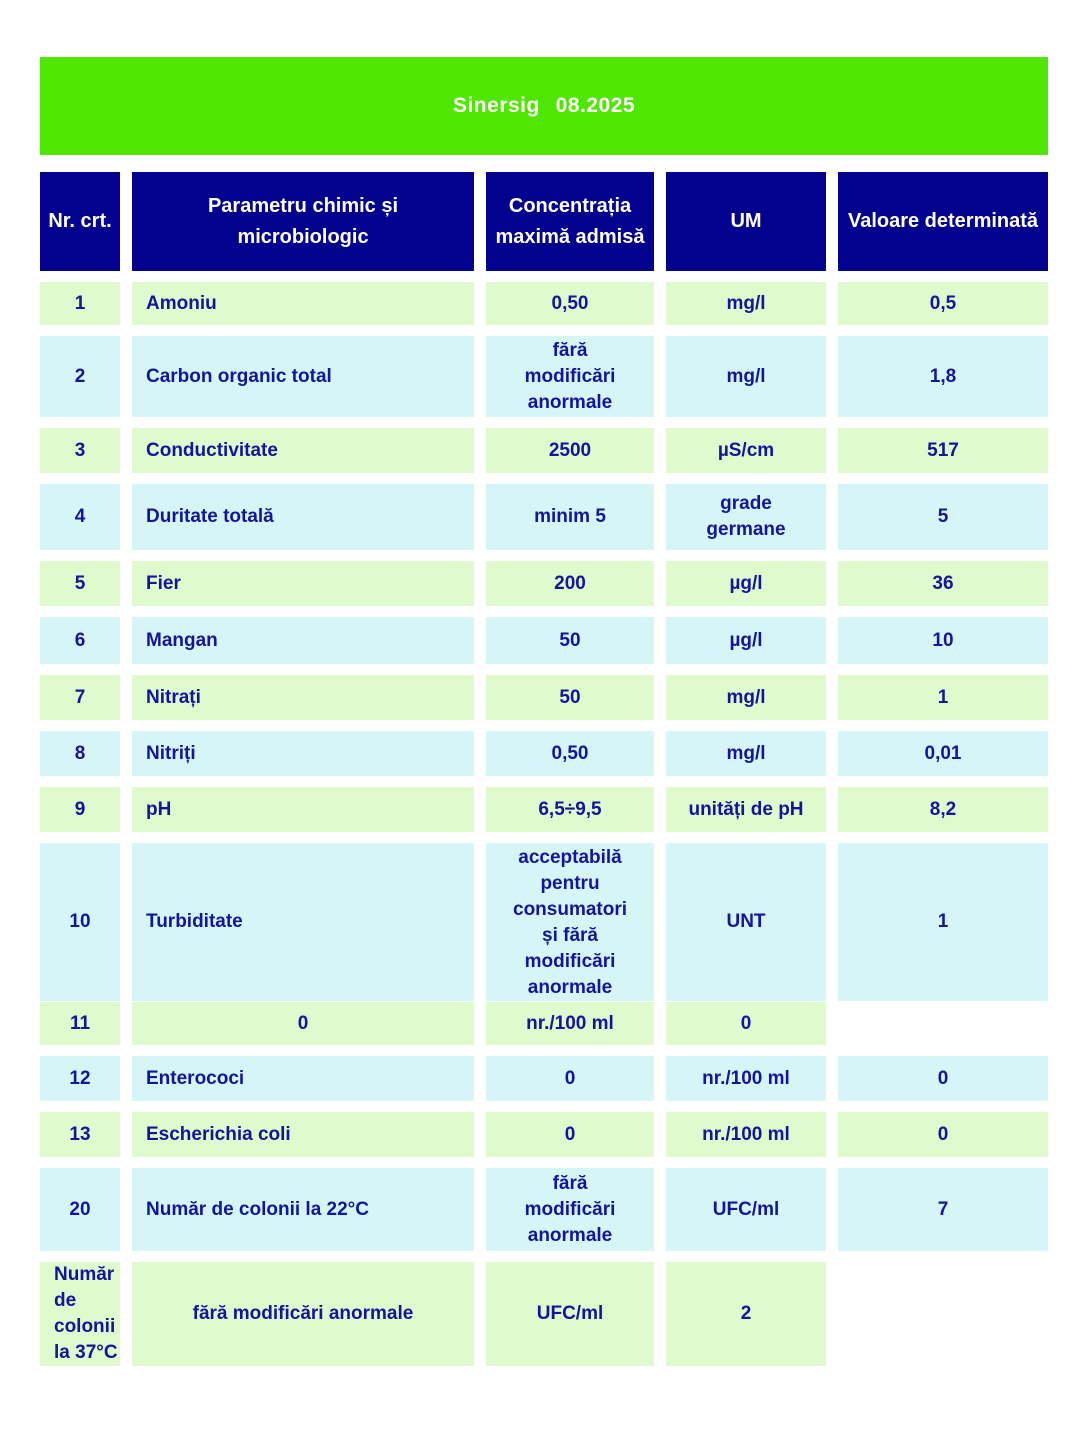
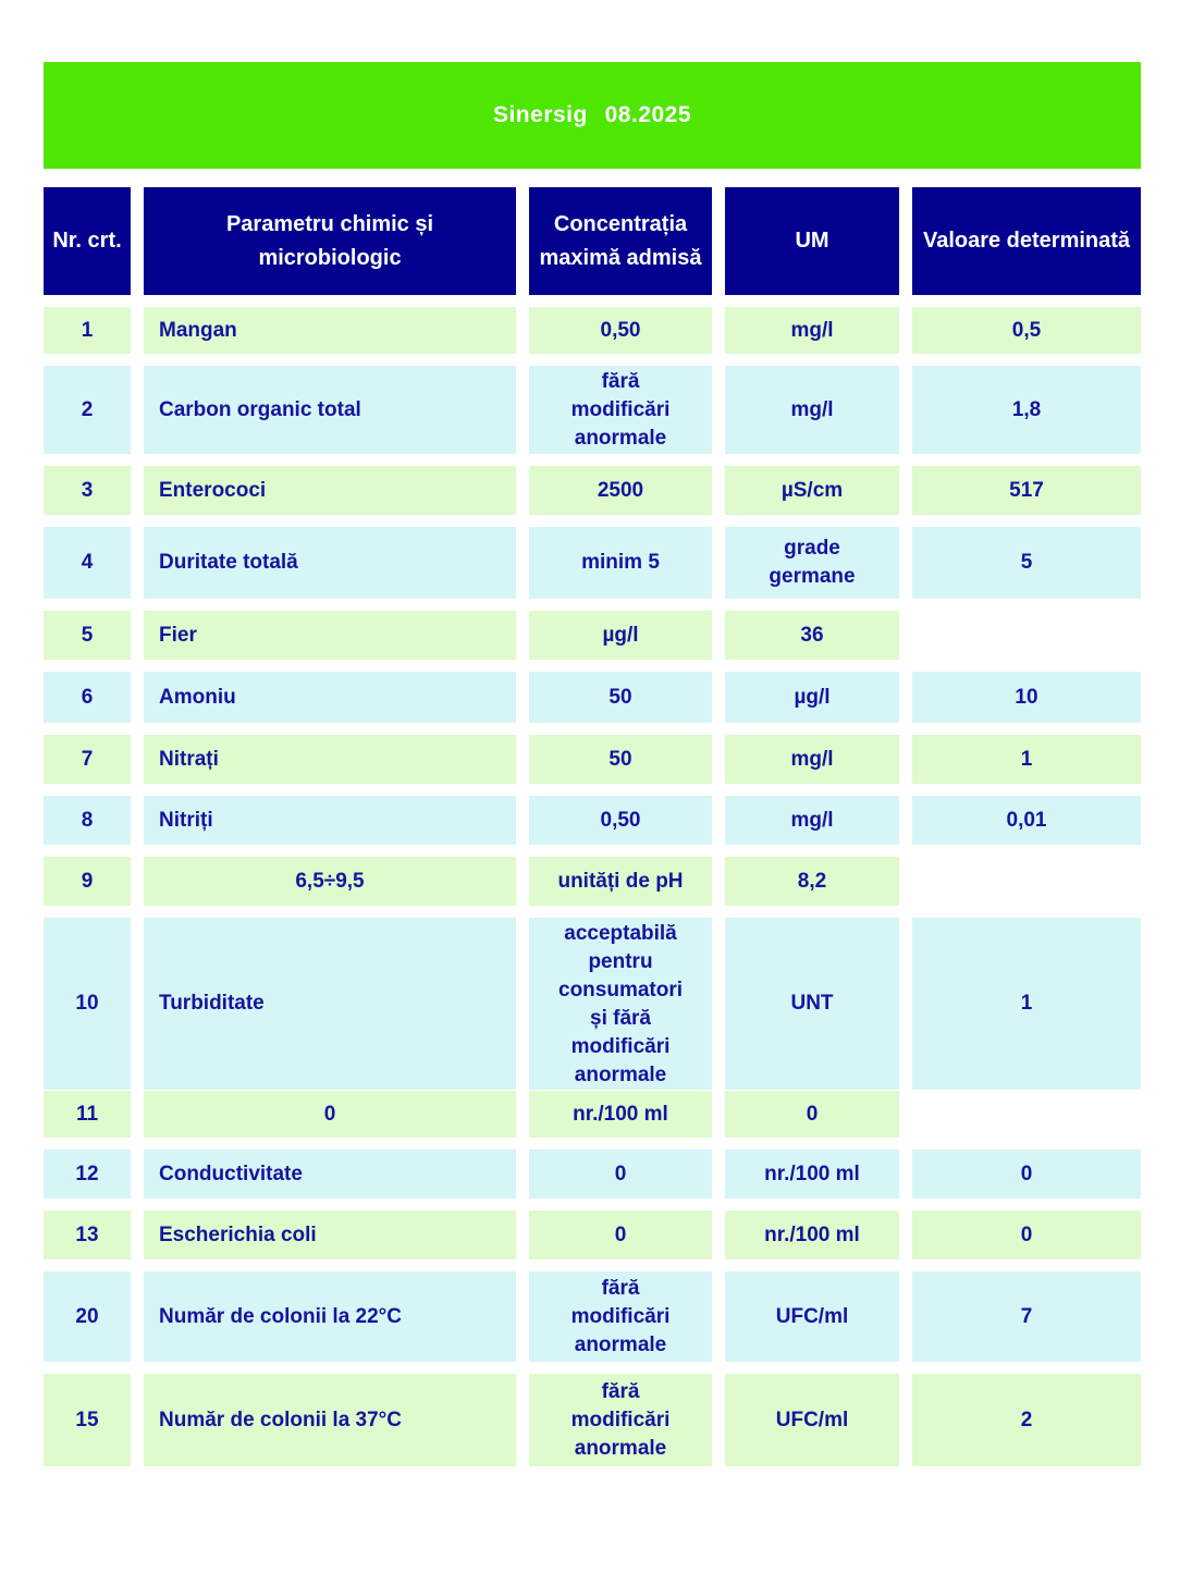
  Sinersig 08.2025
  Nr. crt.
  Parametru chimic și microbiologic
  Concentrația maximă admisă
  UM
  Valoare determinată
  1
- Amoniu
+ Mangan
  0,50
  mg/l
  0,5
  2
  Carbon organic total
  fără modificări anormale
  mg/l
  1,8
  3
- Conductivitate
+ Enterococi
  2500
  µS/cm
  517
  4
  Duritate totală
  minim 5
  grade germane
  5
  5
  Fier
- 200
  µg/l
  36
  6
- Mangan
+ Amoniu
  50
  µg/l
  10
  7
  Nitrați
  50
  mg/l
  1
  8
  Nitriți
  0,50
  mg/l
  0,01
  9
- pH
  6,5÷9,5
  unități de pH
  8,2
  10
  Turbiditate
  acceptabilă pentru consumatori și fără modificări anormale
  UNT
  1
  11
  0
  nr./100 ml
  0
  12
- Enterococi
+ Conductivitate
  0
  nr./100 ml
  0
  13
  Escherichia coli
  0
  nr./100 ml
  0
  20
  Număr de colonii la 22°C
  fără modificări anormale
  UFC/ml
  7
+ 15
  Număr de colonii la 37°C
  fără modificări anormale
  UFC/ml
  2
